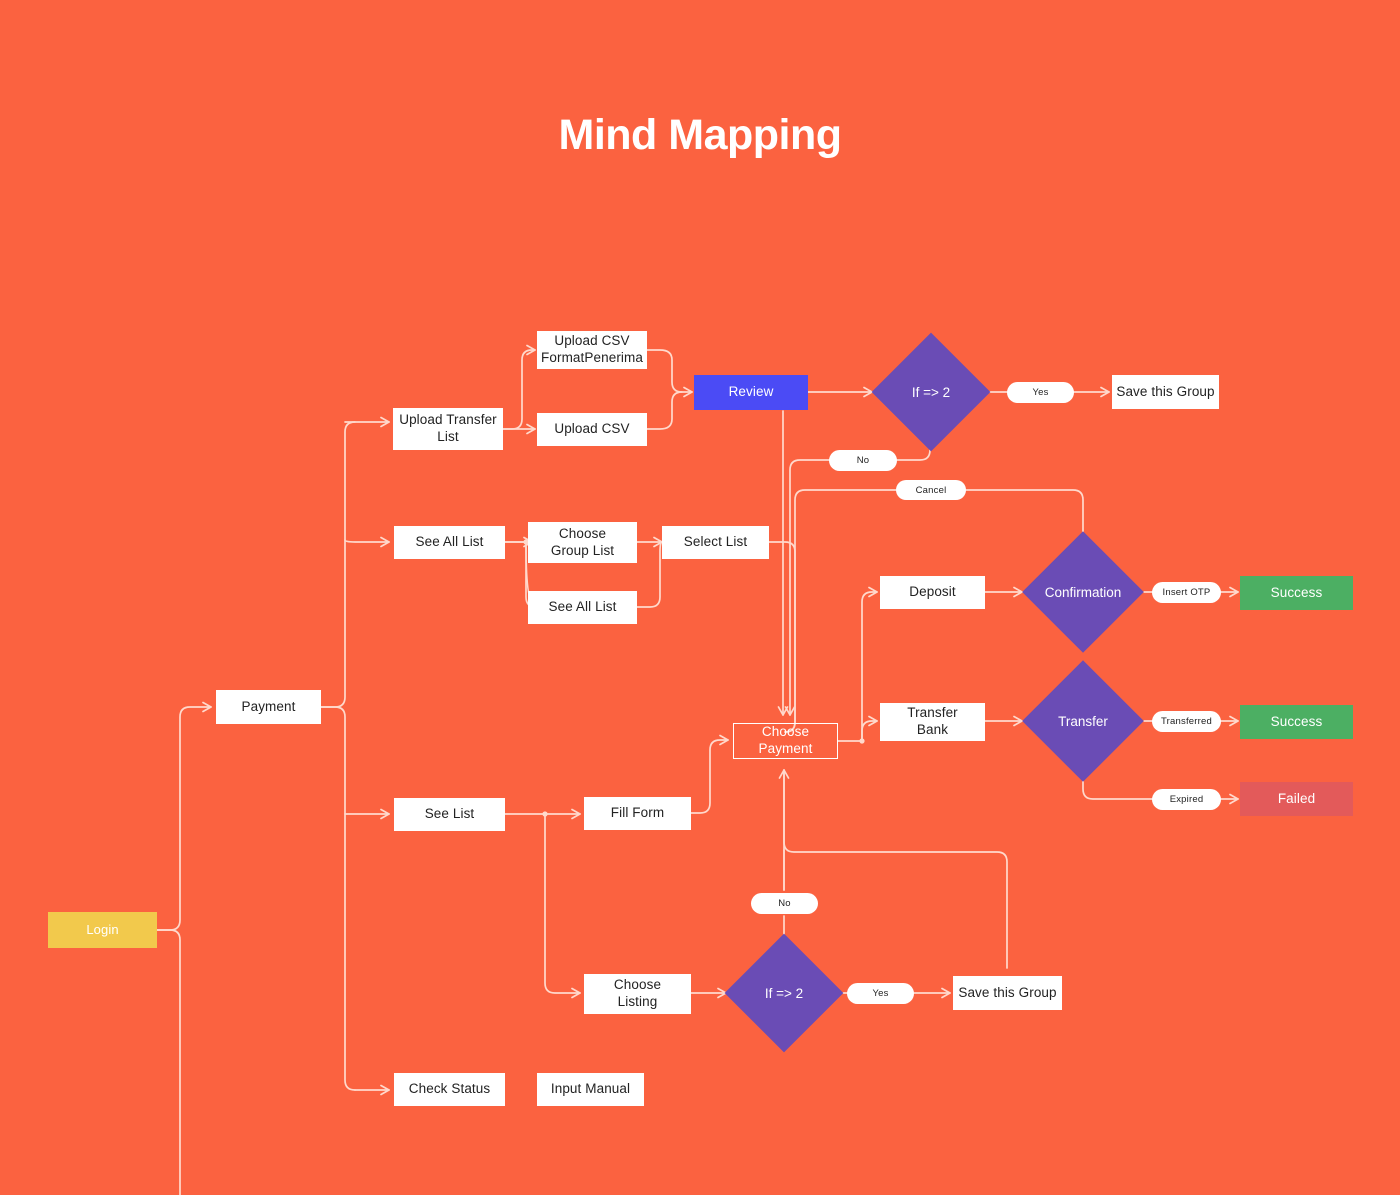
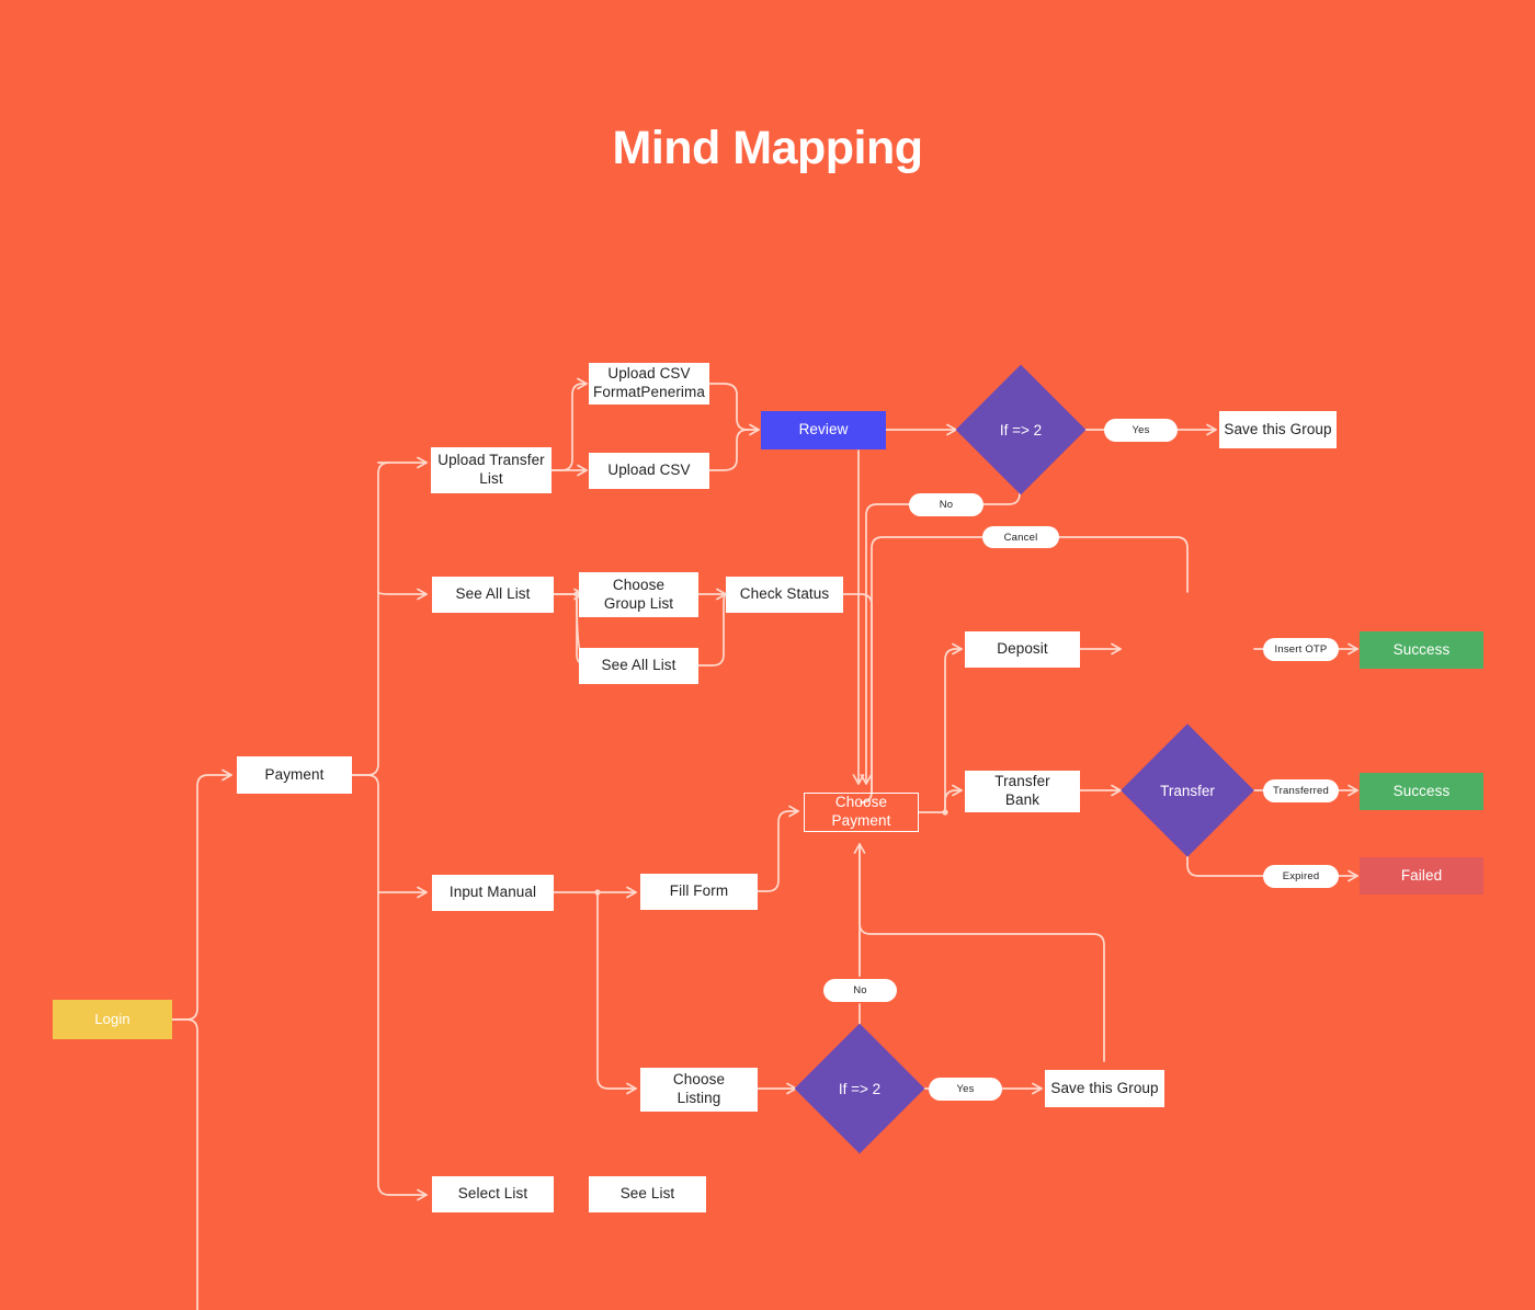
  Mind Mapping
  Login
  Payment
  Upload Transfer
  List
  Upload CSV
  FormatPenerima
  Upload CSV
  Review
  If => 2
  Save this Group
  See All List
  Choose
  Group List
  See All List
- Select List
+ Check Status
  Choose
  Payment
  Deposit
- Confirmation
  Success
  Transfer
  Bank
  Transfer
  Success
  Failed
- See List
+ Input Manual
  Fill Form
  Choose
  Listing
  If => 2
  Save this Group
- Check Status
+ Select List
- Input Manual
+ See List
  Yes
  No
  Cancel
  Insert OTP
  Transferred
  Expired
  No
  Yes
